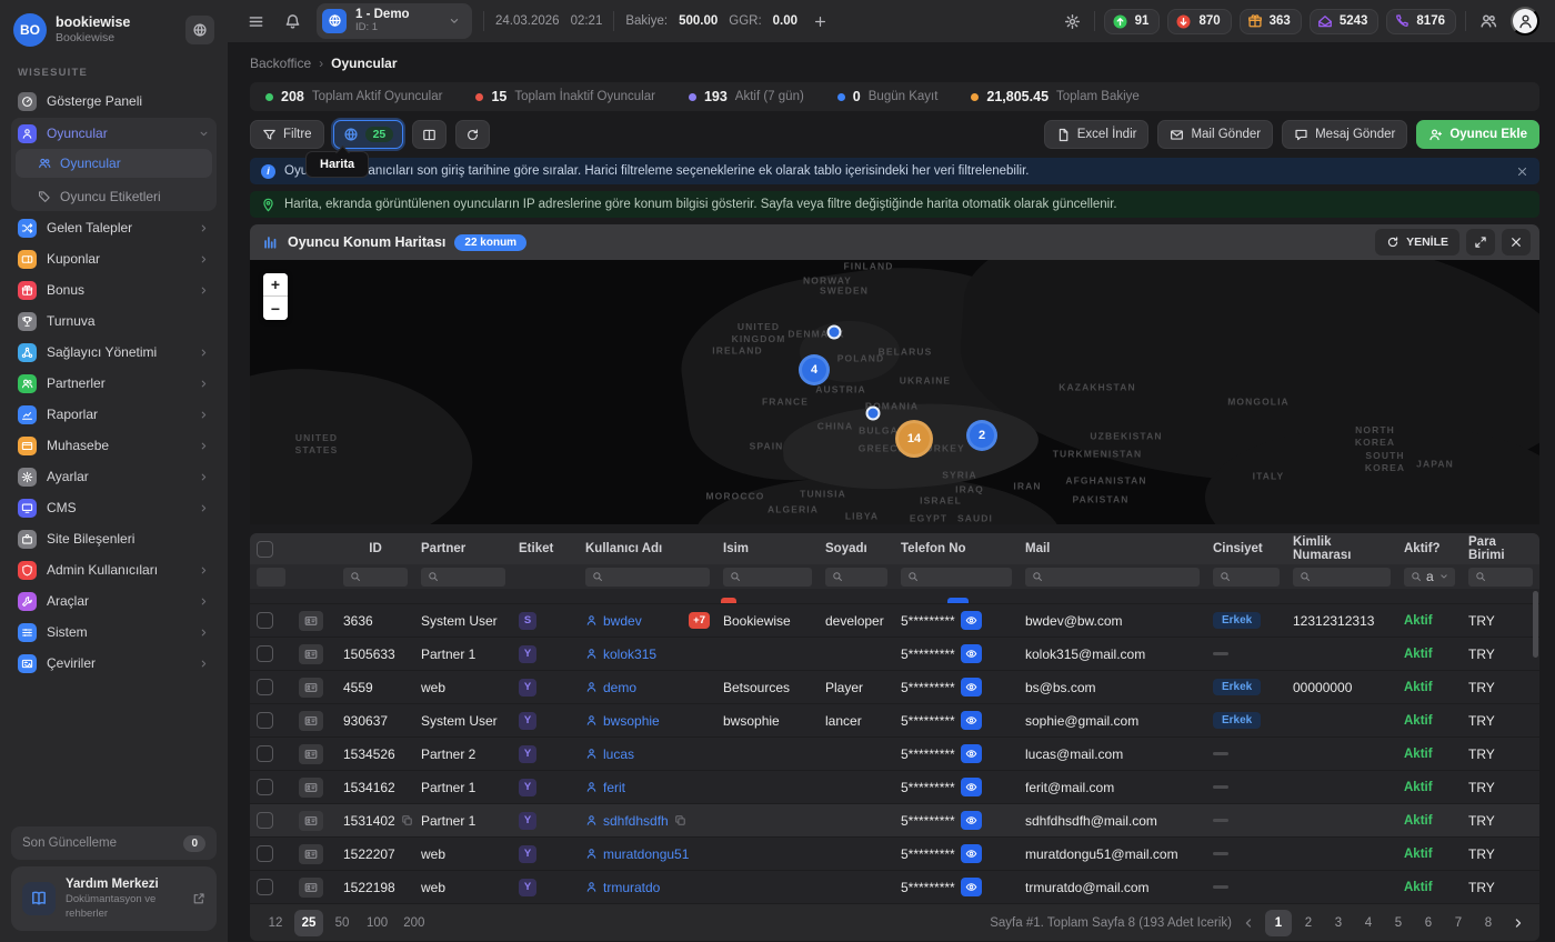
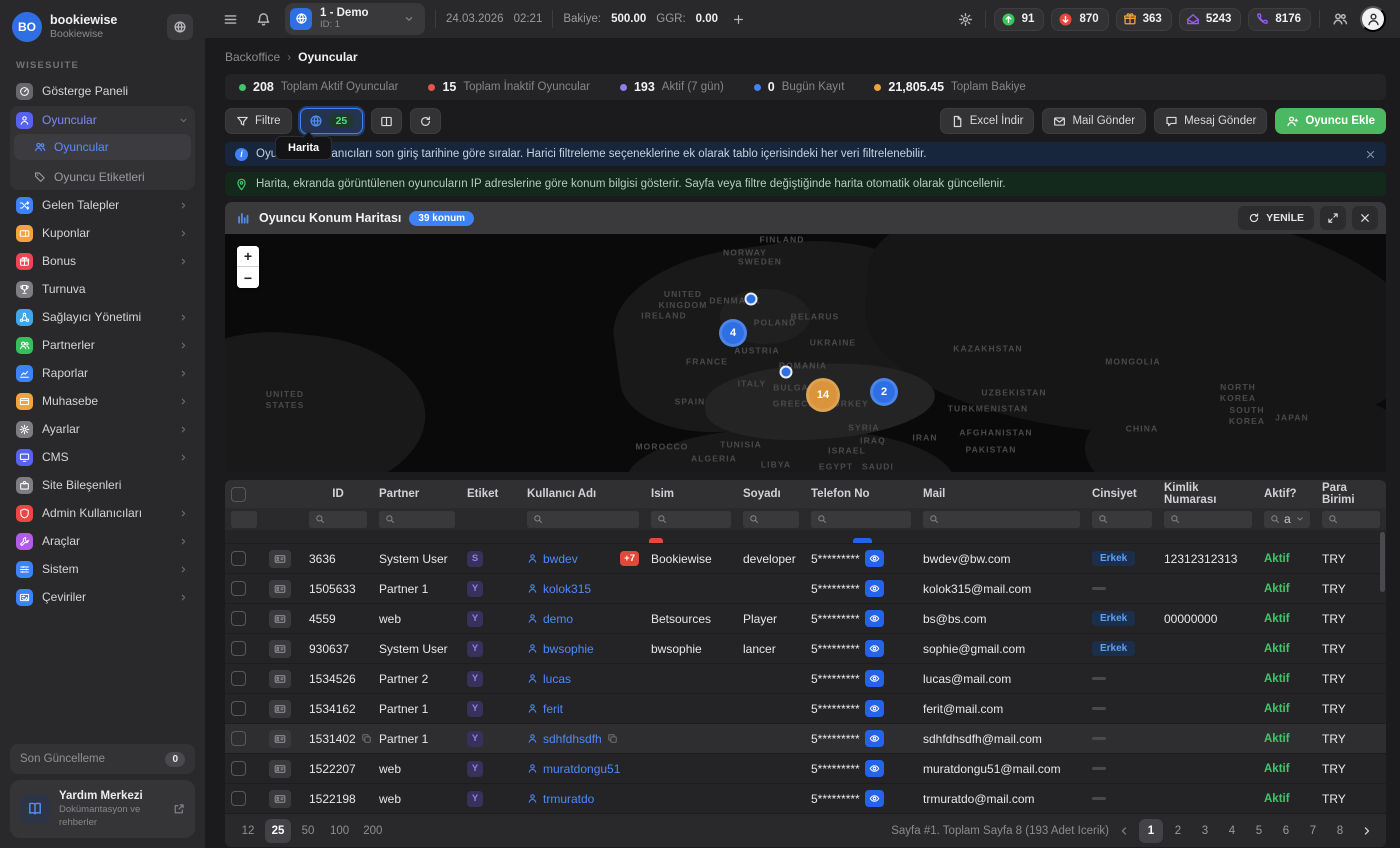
  BO
  bookiewise
  Bookiewise
  WISESUITE
  Gösterge Paneli
  Oyuncular
  Oyuncular
  Oyuncu Etiketleri
  Gelen Talepler
  Kuponlar
  Bonus
  Turnuva
  Sağlayıcı Yönetimi
  Partnerler
  Raporlar
  Muhasebe
  Ayarlar
  CMS
  Site Bileşenleri
  Admin Kullanıcıları
  Araçlar
  Sistem
  Çeviriler
  Son Güncelleme
  0
  Yardım Merkezi
  Dokümantasyon ve rehberler
  1 - Demo
  ID: 1
  24.03.2026
  02:21
  Bakiye:
  500.00
  GGR:
  0.00
  91
  870
  363
  5243
  8176
  Backoffice
  ›
  Oyuncular
  208
  Toplam Aktif Oyuncular
  15
  Toplam İnaktif Oyuncular
  193
  Aktif (7 gün)
  0
  Bugün Kayıt
  21,805.45
  Toplam Bakiye
  Filtre
  25
  Excel İndir
  Mail Gönder
  Mesaj Gönder
  Oyuncu Ekle
  Harita
  i
  Oyuanıcıları son giriş tarihine göre sıralar. Harici filtreleme seçeneklerine ek olarak tablo içerisindeki her veri filtrelenebilir.
  Harita, ekranda görüntülenen oyuncuların IP adreslerine göre konum bilgisi gösterir. Sayfa veya filtre değiştiğinde harita otomatik olarak güncellenir.
  Oyuncu Konum Haritası
- 22 konum
+ 39 konum
  YENİLE
  +
  −
  NORWAY
  SWEDEN
  FINLAND
  UNITED
  KINGDOM
  IRELAND
  DENMA
  POLAND
  BELARUS
  UKRAINE
  AUSTRIA
  FRANCE
  OMANIA
- CHINA
+ ITALY
  SPAIN
  GREEC
  KAZAKHSTAN
  MONGOLIA
  UZBEKISTAN
  TURKMENISTAN
  SYRIA
  IRAQ
  IRAN
  AFGHANISTAN
  PAKISTAN
- ITALY
+ CHINA
  ISRAEL
  EGYPT
  SAUDI
  LIBYA
  ALGERIA
  TUNISIA
  MOROCCO
  UNITED
  STATES
  NORTH
  KOREA
  SOUTH
  KOREA
  JAPAN
  4
  14
  2
  ID
  Partner
  Etiket
  Kullanıcı Adı
  İsim
  Soyadı
  Telefon No
  Mail
  Cinsiyet
  Kimlik Numarası
  Aktif?
  Para Birimi
  a
  3636
  System User
  S
  bwdev
  +7
  Bookiewise
  developer
  5*********
  bwdev@bw.com
  Erkek
  12312312313
  Aktif
  TRY
  1505633
  Partner 1
  Y
  kolok315
  5*********
  kolok315@mail.com
  Aktif
  TRY
  4559
  web
  Y
  demo
  Betsources
  Player
  5*********
  bs@bs.com
  Erkek
  00000000
  Aktif
  TRY
  930637
  System User
  Y
  bwsophie
  bwsophie
  lancer
  5*********
  sophie@gmail.com
  Erkek
  Aktif
  TRY
  1534526
  Partner 2
  Y
  lucas
  5*********
  lucas@mail.com
  Aktif
  TRY
  1534162
  Partner 1
  Y
  ferit
  5*********
  ferit@mail.com
  Aktif
  TRY
  1531402
  Partner 1
  Y
  sdhfdhsdfh
  5*********
  sdhfdhsdfh@mail.com
  Aktif
  TRY
  1522207
  web
  Y
  muratdongu51
  5*********
  muratdongu51@mail.com
  Aktif
  TRY
  1522198
  web
  Y
  trmuratdo
  5*********
  trmuratdo@mail.com
  Aktif
  TRY
  12
  25
  50
  100
  200
  Sayfa #1. Toplam Sayfa 8 (193 Adet Icerik)
  1
  2
  3
  4
  5
  6
  7
  8
